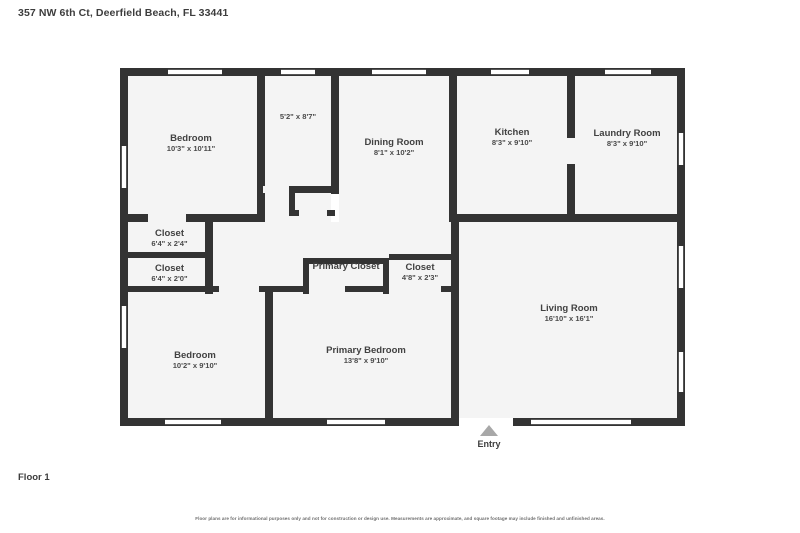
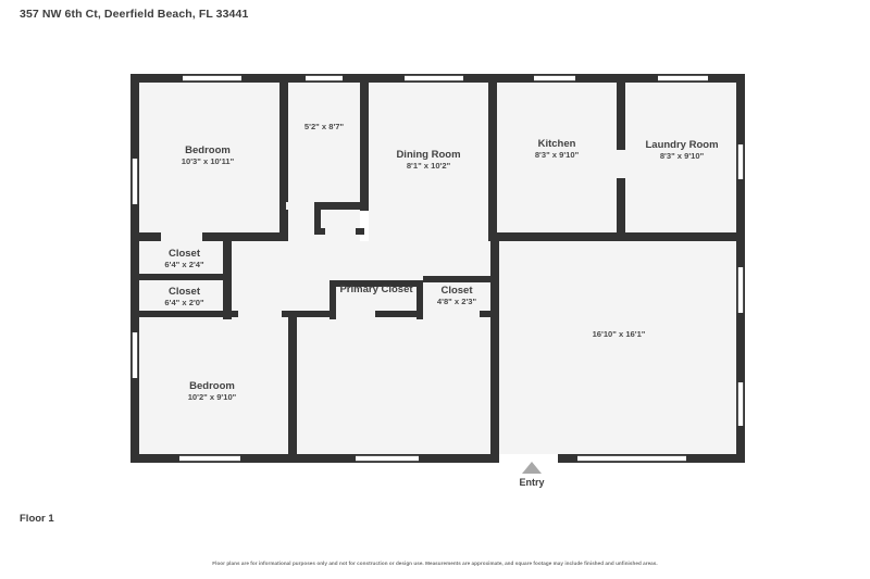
  357 NW 6th Ct, Deerfield Beach, FL 33441
  Bedroom
  10'3" x 10'11"
  5'2" x 8'7"
  Dining Room
  8'1" x 10'2"
  Kitchen
  8'3" x 9'10"
  Laundry Room
  8'3" x 9'10"
  Closet
  6'4" x 2'4"
  Closet
  6'4" x 2'0"
  Primary Closet
  Closet
  4'8" x 2'3"
  Bedroom
  10'2" x 9'10"
- Primary Bedroom
- 13'8" x 9'10"
- Living Room
  16'10" x 16'1"
  Entry
  Floor 1
